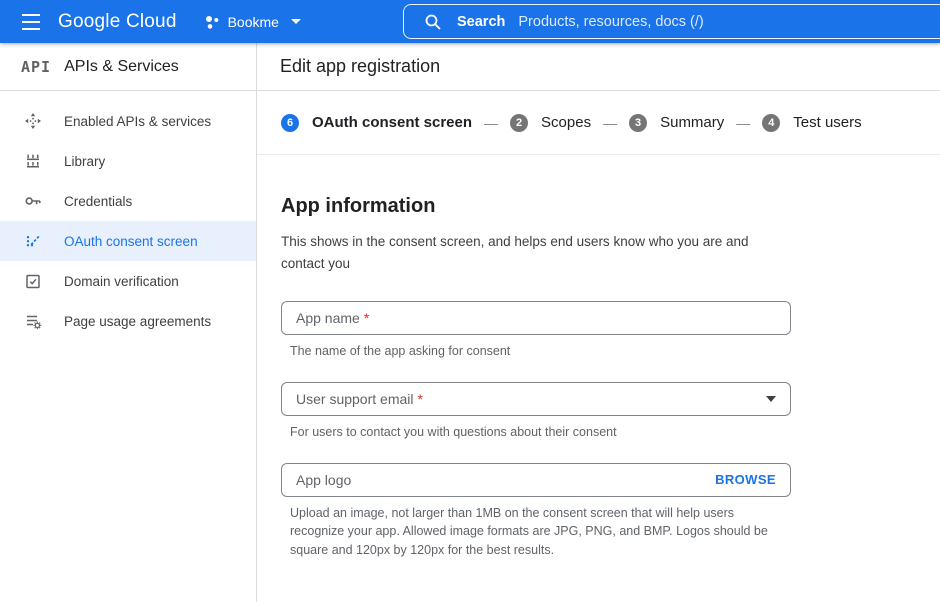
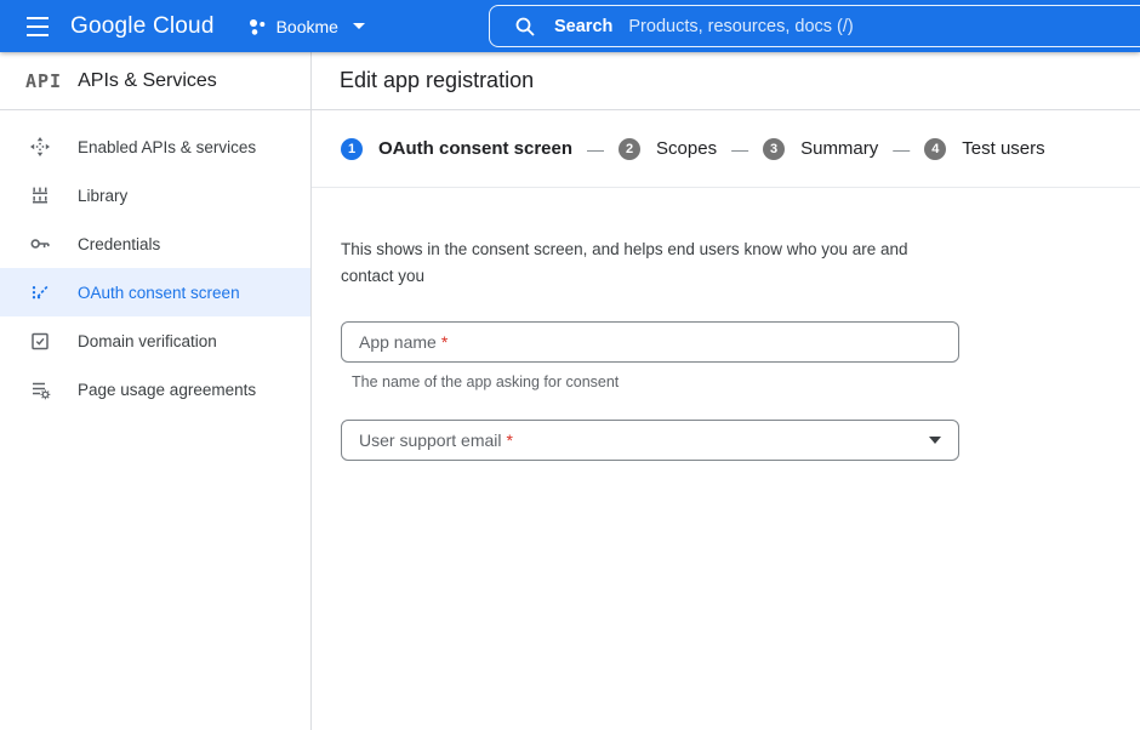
  Google Cloud
  Bookme
  Search
  Products, resources, docs (/)
  API
  APIs & Services
  Enabled APIs & services
  Library
  Credentials
  OAuth consent screen
  Domain verification
  Page usage agreements
  Edit app registration
- 6
+ 1
  OAuth consent screen
  —
  2
  Scopes
  —
  3
  Summary
  —
  4
  Test users
- App information
  This shows in the consent screen, and helps end users know who you are and contact you
  App name
  *
  The name of the app asking for consent
  User support email
  *
- For users to contact you with questions about their consent
- App logo
- BROWSE
- Upload an image, not larger than 1MB on the consent screen that will help users recognize your app. Allowed image formats are JPG, PNG, and BMP. Logos should be square and 120px by 120px for the best results.
